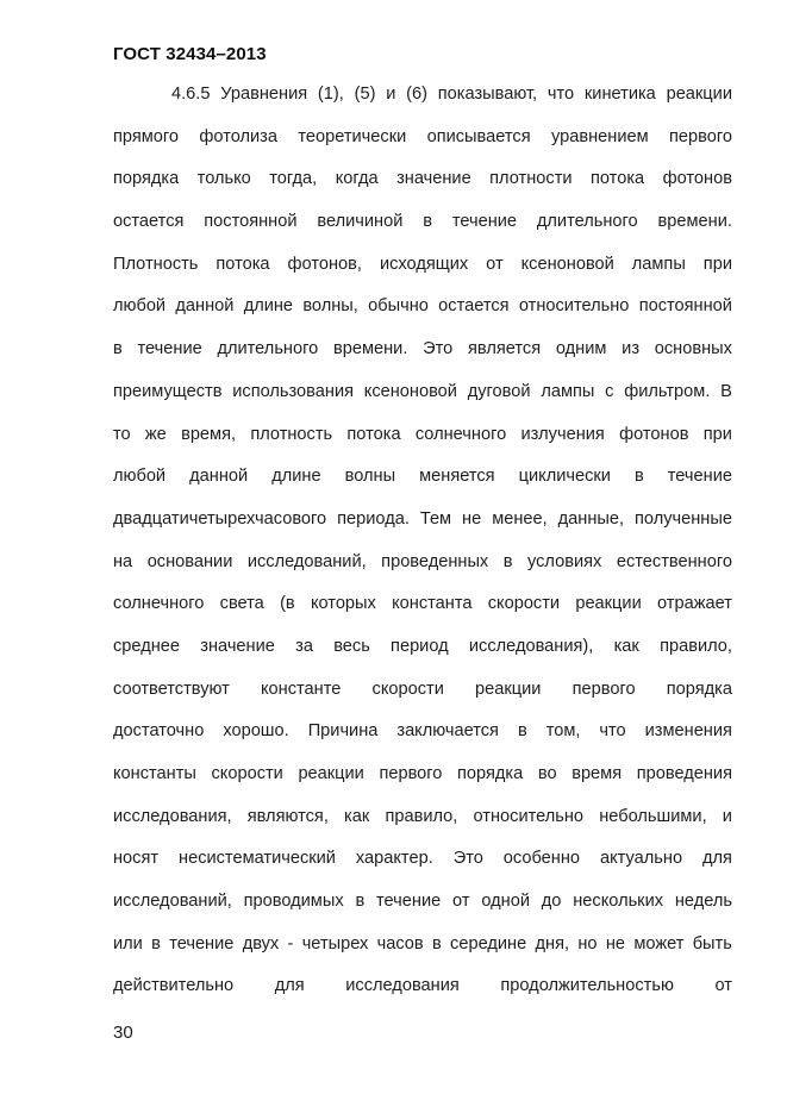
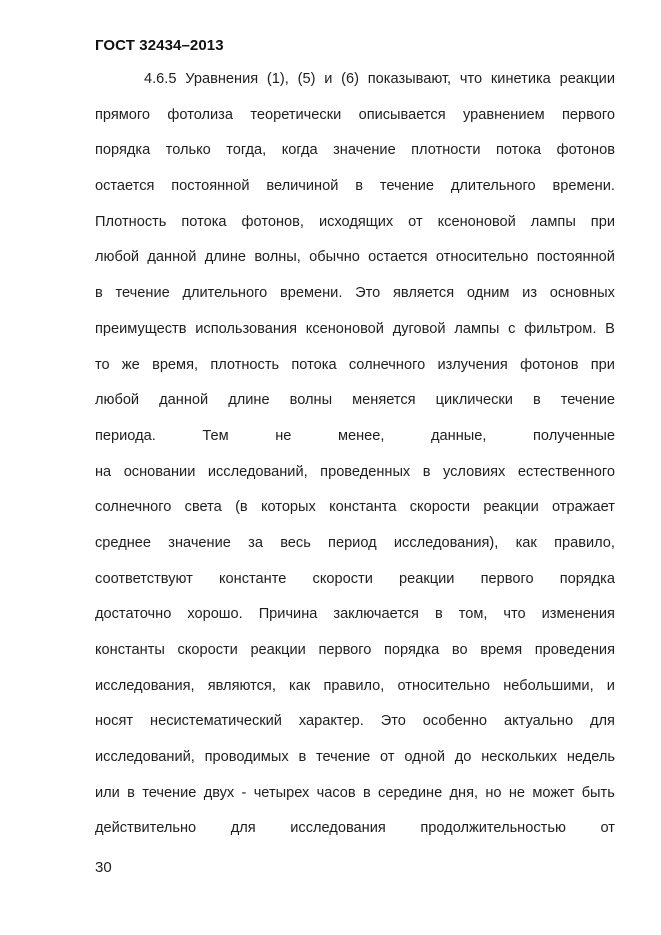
  ГОСТ 32434–2013
  4.6.5
  Уравнения
  (1),
  (5)
  и
  (6)
  показывают,
  что
  кинетика
  реакции
  прямого
  фотолиза
  теоретически
  описывается
  уравнением
  первого
  порядка
  только
  тогда,
  когда
  значение
  плотности
  потока
  фотонов
  остается
  постоянной
  величиной
  в
  течение
  длительного
  времени.
  Плотность
  потока
  фотонов,
  исходящих
  от
  ксеноновой
  лампы
  при
  любой
  данной
  длине
  волны,
  обычно
  остается
  относительно
  постоянной
  в
  течение
  длительного
  времени.
  Это
  является
  одним
  из
  основных
  преимуществ
  использования
  ксеноновой
  дуговой
  лампы
  с
  фильтром.
  В
  то
  же
  время,
  плотность
  потока
  солнечного
  излучения
  фотонов
  при
  любой
  данной
  длине
  волны
  меняется
  циклически
  в
  течение
- двадцатичетырехчасового
  периода.
  Тем
  не
  менее,
  данные,
  полученные
  на
  основании
  исследований,
  проведенных
  в
  условиях
  естественного
  солнечного
  света
  (в
  которых
  константа
  скорости
  реакции
  отражает
  среднее
  значение
  за
  весь
  период
  исследования),
  как
  правило,
  соответствуют
  константе
  скорости
  реакции
  первого
  порядка
  достаточно
  хорошо.
  Причина
  заключается
  в
  том,
  что
  изменения
  константы
  скорости
  реакции
  первого
  порядка
  во
  время
  проведения
  исследования,
  являются,
  как
  правило,
  относительно
  небольшими,
  и
  носят
  несистематический
  характер.
  Это
  особенно
  актуально
  для
  исследований,
  проводимых
  в
  течение
  от
  одной
  до
  нескольких
  недель
  или
  в
  течение
  двух
  -
  четырех
  часов
  в
  середине
  дня,
  но
  не
  может
  быть
  действительно
  для
  исследования
  продолжительностью
  от
  30
